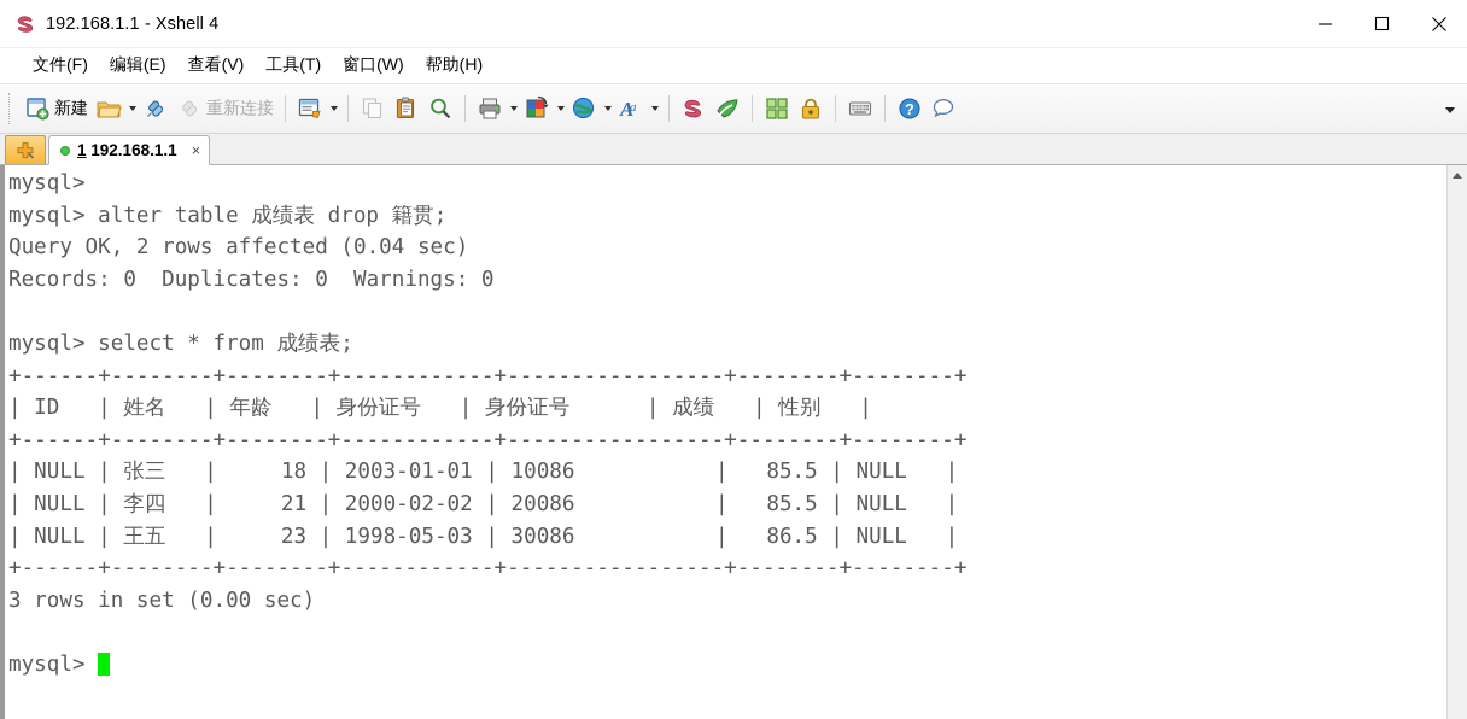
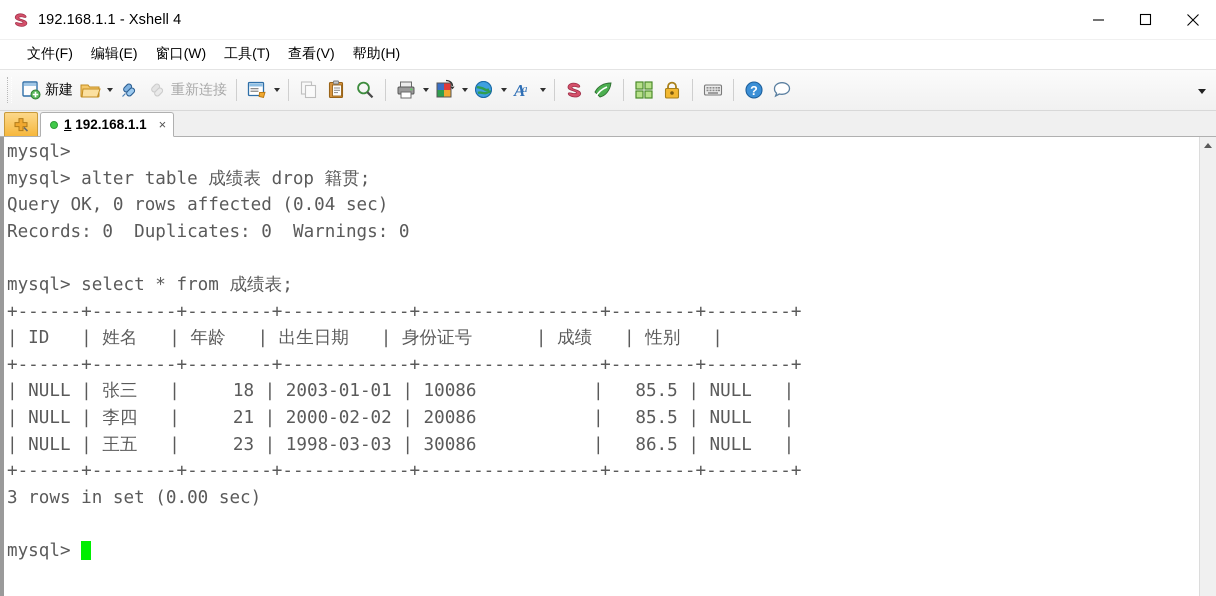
  192.168.1.1 - Xshell 4
  文件(F)
  编辑(E)
- 查看(V)
+ 窗口(W)
  工具(T)
- 窗口(W)
+ 查看(V)
  帮助(H)
  新建
  重新连接
  A
  a
  ?
  1 192.168.1.1
  ×
  mysql>
  mysql> alter table 成绩表 drop 籍贯;
- Query OK, 2 rows affected (0.04 sec)
+ Query OK, 0 rows affected (0.04 sec)
  Records: 0 Duplicates: 0 Warnings: 0
  mysql> select * from 成绩表;
  +------+--------+--------+------------+-----------------+--------+--------+
- | ID | 姓名 | 年龄 | 身份证号 | 身份证号 | 成绩 | 性别 |
+ | ID | 姓名 | 年龄 | 出生日期 | 身份证号 | 成绩 | 性别 |
  +------+--------+--------+------------+-----------------+--------+--------+
  | NULL | 张三 | 18 | 2003-01-01 | 10086 | 85.5 | NULL |
  | NULL | 李四 | 21 | 2000-02-02 | 20086 | 85.5 | NULL |
- | NULL | 王五 | 23 | 1998-05-03 | 30086 | 86.5 | NULL |
+ | NULL | 王五 | 23 | 1998-03-03 | 30086 | 86.5 | NULL |
  +------+--------+--------+------------+-----------------+--------+--------+
  3 rows in set (0.00 sec)
  mysql>
